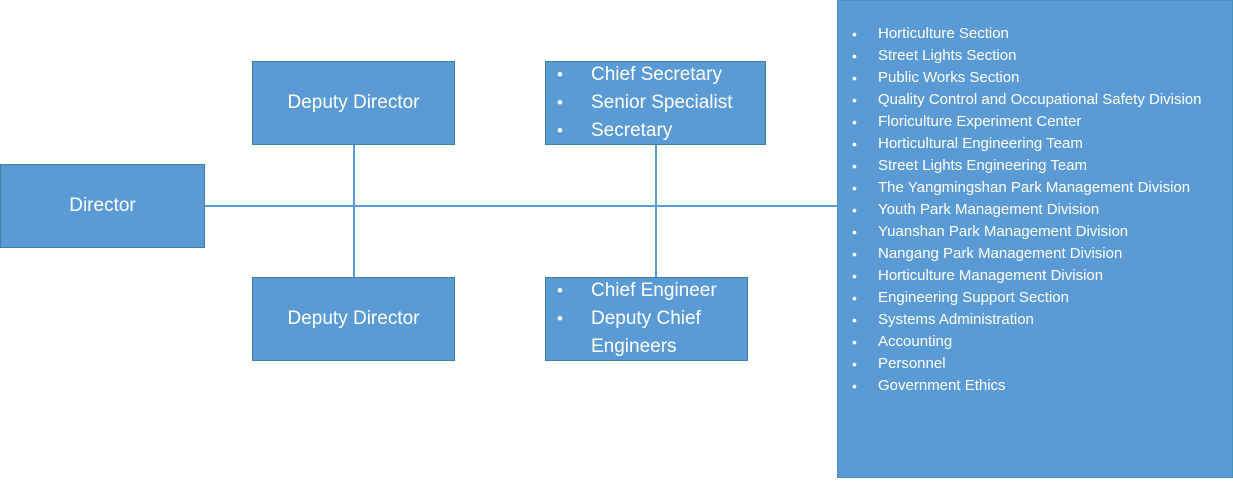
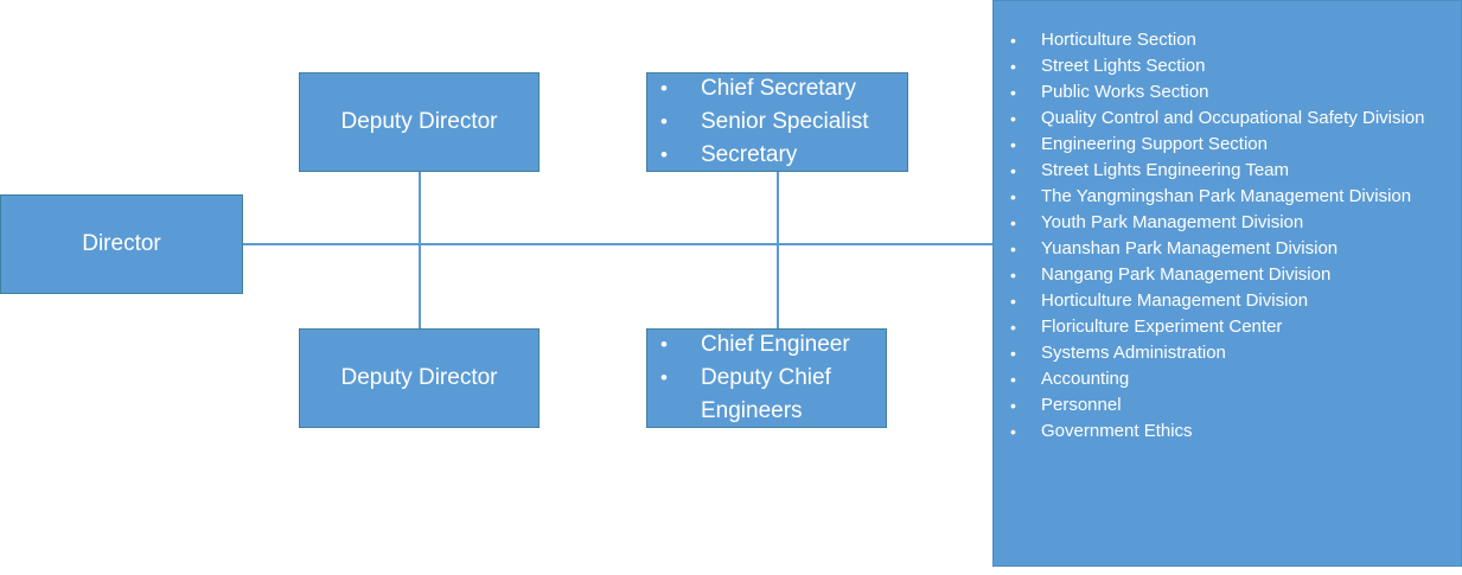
  Director
  Deputy Director
  Deputy Director
  Chief Secretary
  Senior Specialist
  Secretary
  Chief Engineer
  Deputy Chief Engineers
  Horticulture Section
  Street Lights Section
  Public Works Section
  Quality Control and Occupational Safety Division
- Floriculture Experiment Center
+ Engineering Support Section
- Horticultural Engineering Team
  Street Lights Engineering Team
  The Yangmingshan Park Management Division
  Youth Park Management Division
  Yuanshan Park Management Division
  Nangang Park Management Division
  Horticulture Management Division
- Engineering Support Section
+ Floriculture Experiment Center
  Systems Administration
  Accounting
  Personnel
  Government Ethics
